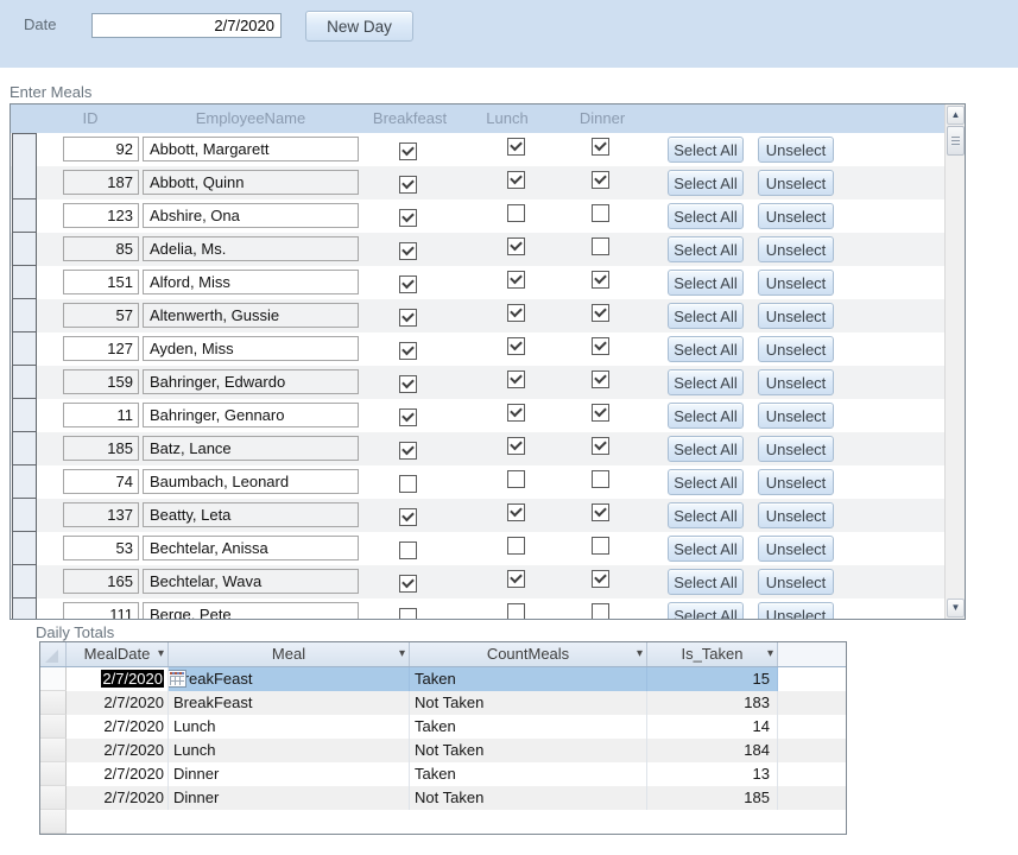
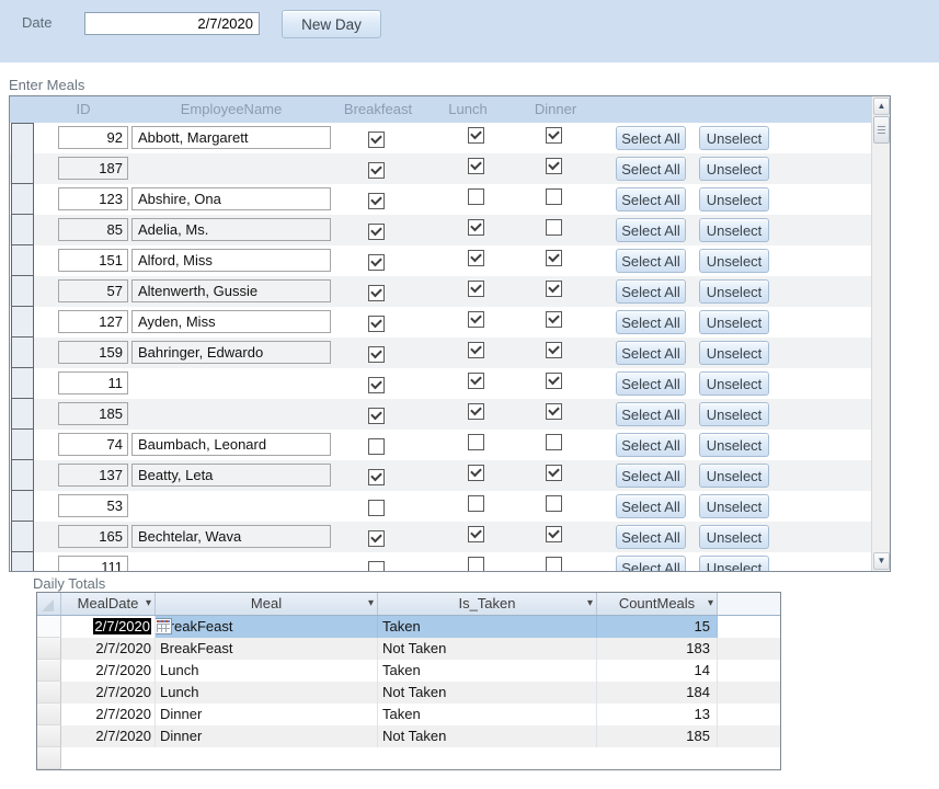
  Date
  2/7/2020
  New Day
  Enter Meals
  ID
  EmployeeName
  Breakfeast
  Lunch
  Dinner
  92
  Abbott, Margarett
  Select All
  Unselect
  187
- Abbott, Quinn
  Select All
  Unselect
  123
  Abshire, Ona
  Select All
  Unselect
  85
  Adelia, Ms.
  Select All
  Unselect
  151
  Alford, Miss
  Select All
  Unselect
  57
  Altenwerth, Gussie
  Select All
  Unselect
  127
  Ayden, Miss
  Select All
  Unselect
  159
  Bahringer, Edwardo
  Select All
  Unselect
  11
- Bahringer, Gennaro
  Select All
  Unselect
  185
- Batz, Lance
  Select All
  Unselect
  74
  Baumbach, Leonard
  Select All
  Unselect
  137
  Beatty, Leta
  Select All
  Unselect
  53
- Bechtelar, Anissa
  Select All
  Unselect
  165
  Bechtelar, Wava
  Select All
  Unselect
  111
- Berge, Pete
  Select All
  Unselect
  ▲
  ▼
  Daily Totals
  MealDate
  ▾
  Meal
  ▾
- CountMeals
+ Is_Taken
  ▾
- Is_Taken
+ CountMeals
  ▾
  2/7/2020
  eakFeast
  Taken
  15
  2/7/2020
  BreakFeast
  Not Taken
  183
  2/7/2020
  Lunch
  Taken
  14
  2/7/2020
  Lunch
  Not Taken
  184
  2/7/2020
  Dinner
  Taken
  13
  2/7/2020
  Dinner
  Not Taken
  185
